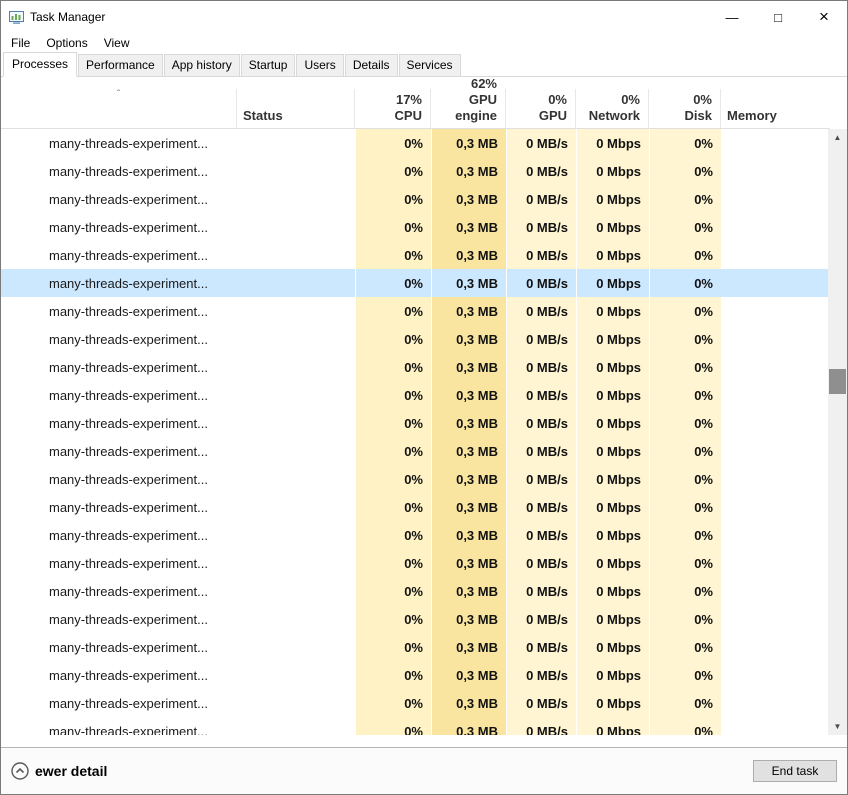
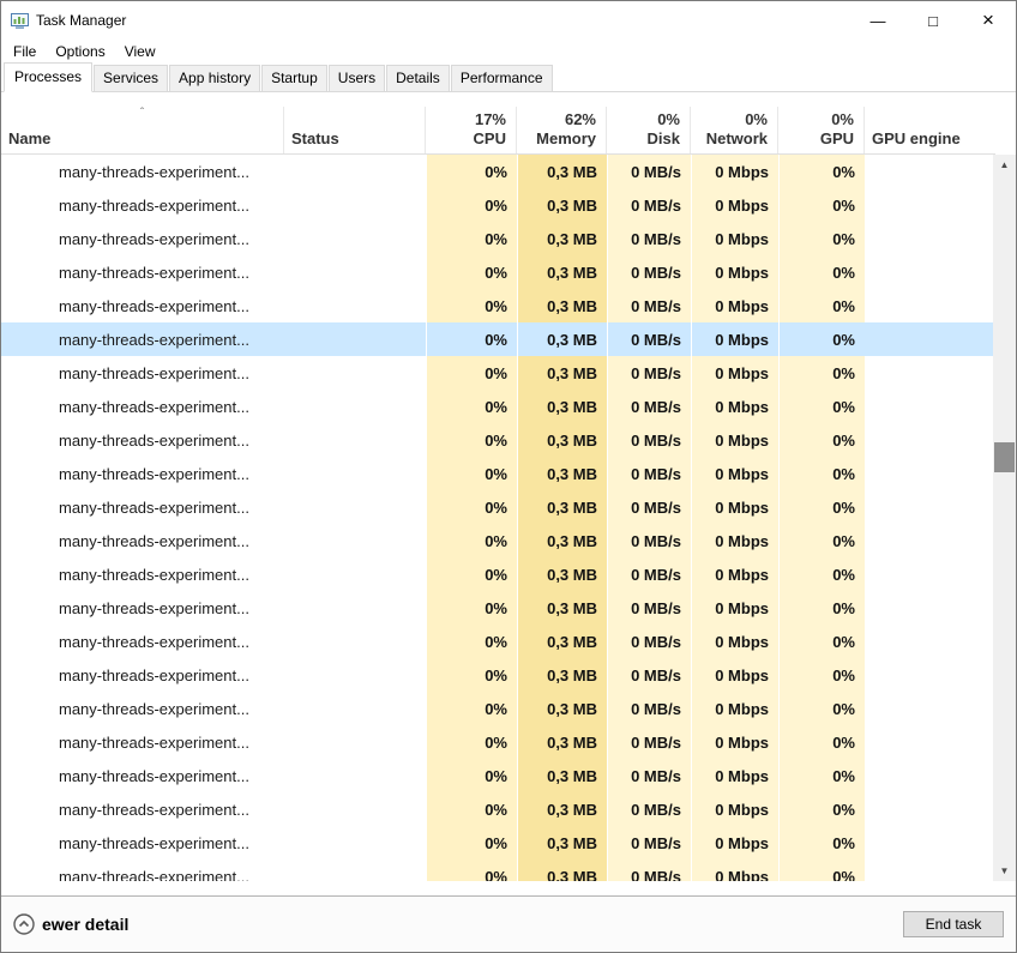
  Task Manager
  —
  □
  ×
  File
  Options
  View
  Processes
- Performance
+ Services
  App history
  Startup
  Users
  Details
- Services
+ Performance
+ Name
  ˆ
  Status
  17%
  CPU
  62%
- GPU engine
+ Memory
  0%
- GPU
+ Disk
  0%
  Network
  0%
- Disk
+ GPU
- Memory
+ GPU engine
  many-threads-experiment...
  0%
  0,3 MB
  0 MB/s
  0 Mbps
  0%
  many-threads-experiment...
  0%
  0,3 MB
  0 MB/s
  0 Mbps
  0%
  many-threads-experiment...
  0%
  0,3 MB
  0 MB/s
  0 Mbps
  0%
  many-threads-experiment...
  0%
  0,3 MB
  0 MB/s
  0 Mbps
  0%
  many-threads-experiment...
  0%
  0,3 MB
  0 MB/s
  0 Mbps
  0%
  many-threads-experiment...
  0%
  0,3 MB
  0 MB/s
  0 Mbps
  0%
  many-threads-experiment...
  0%
  0,3 MB
  0 MB/s
  0 Mbps
  0%
  many-threads-experiment...
  0%
  0,3 MB
  0 MB/s
  0 Mbps
  0%
  many-threads-experiment...
  0%
  0,3 MB
  0 MB/s
  0 Mbps
  0%
  many-threads-experiment...
  0%
  0,3 MB
  0 MB/s
  0 Mbps
  0%
  many-threads-experiment...
  0%
  0,3 MB
  0 MB/s
  0 Mbps
  0%
  many-threads-experiment...
  0%
  0,3 MB
  0 MB/s
  0 Mbps
  0%
  many-threads-experiment...
  0%
  0,3 MB
  0 MB/s
  0 Mbps
  0%
  many-threads-experiment...
  0%
  0,3 MB
  0 MB/s
  0 Mbps
  0%
  many-threads-experiment...
  0%
  0,3 MB
  0 MB/s
  0 Mbps
  0%
  many-threads-experiment...
  0%
  0,3 MB
  0 MB/s
  0 Mbps
  0%
  many-threads-experiment...
  0%
  0,3 MB
  0 MB/s
  0 Mbps
  0%
  many-threads-experiment...
  0%
  0,3 MB
  0 MB/s
  0 Mbps
  0%
  many-threads-experiment...
  0%
  0,3 MB
  0 MB/s
  0 Mbps
  0%
  many-threads-experiment...
  0%
  0,3 MB
  0 MB/s
  0 Mbps
  0%
  many-threads-experiment...
  0%
  0,3 MB
  0 MB/s
  0 Mbps
  0%
  many-threads-experiment...
  0%
  0,3 MB
  0 MB/s
  0 Mbps
  0%
  ▲
  ▼
  ewer detail
  End task
